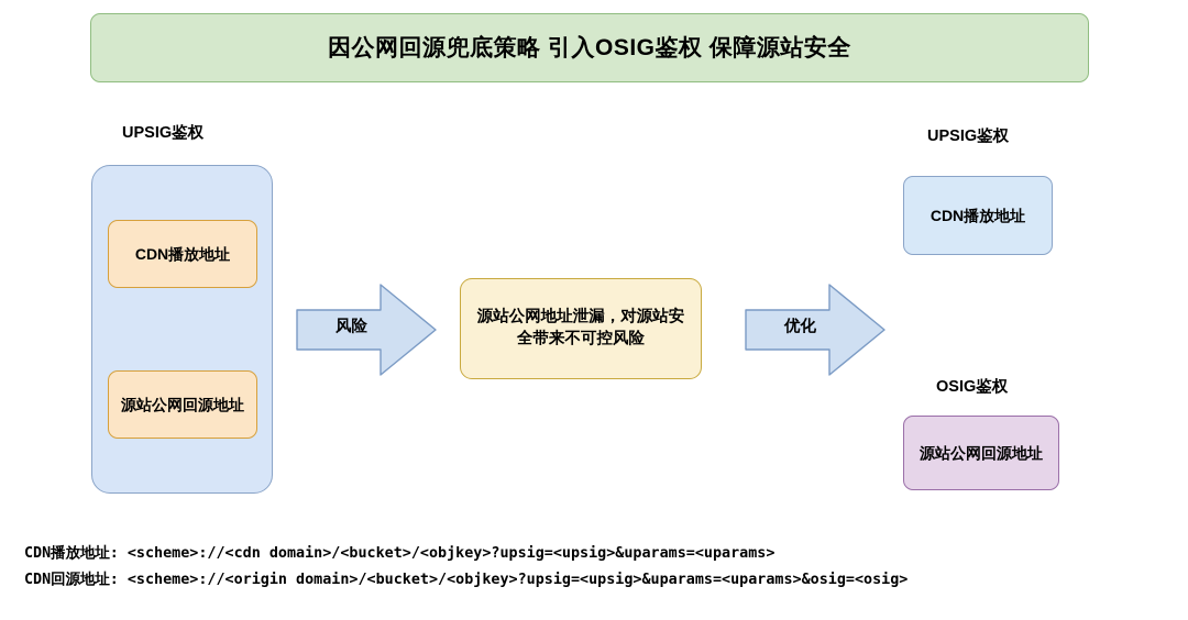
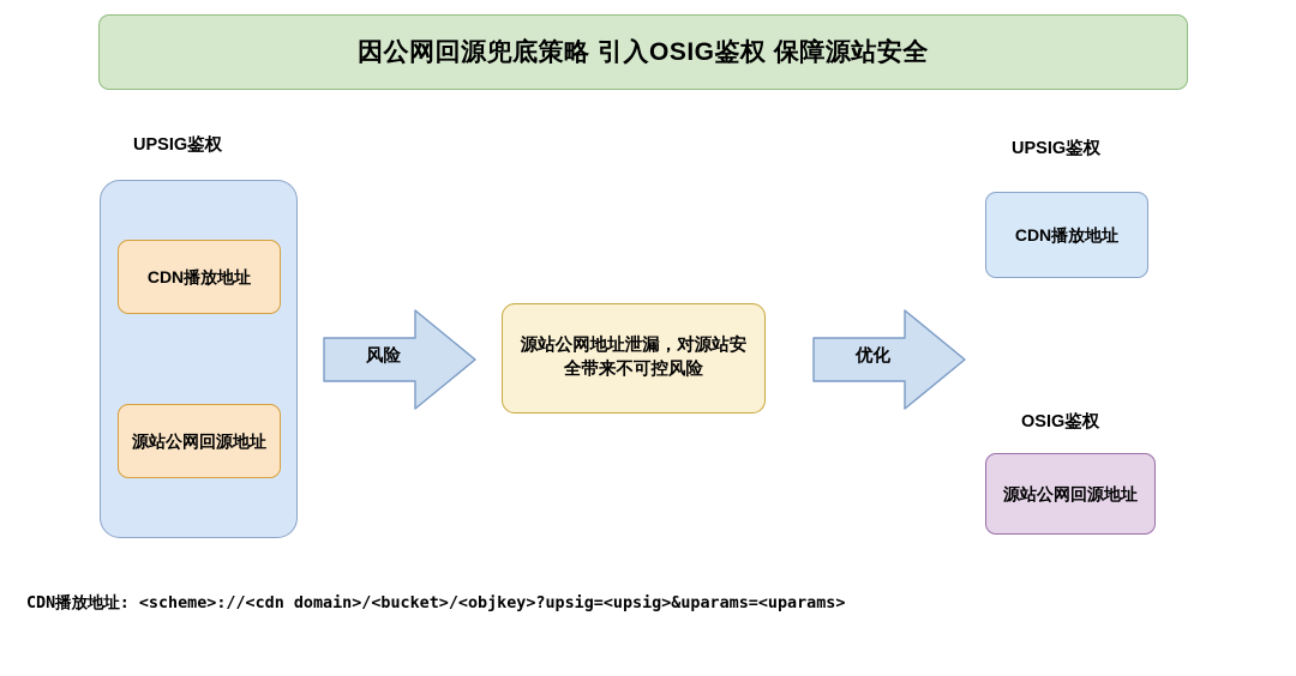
  因公网回源兜底策略 引入OSIG鉴权 保障源站安全
  UPSIG鉴权
  CDN播放地址
  源站公网回源地址
  风险
  源站公网地址泄漏，对源站安全带来不可控风险
  优化
  UPSIG鉴权
  CDN播放地址
  OSIG鉴权
  源站公网回源地址
  CDN播放地址: <scheme>://<cdn domain>/<bucket>/<objkey>?upsig=<upsig>&uparams=<uparams>
- CDN回源地址: <scheme>://<origin domain>/<bucket>/<objkey>?upsig=<upsig>&uparams=<uparams>&osig=<osig>
